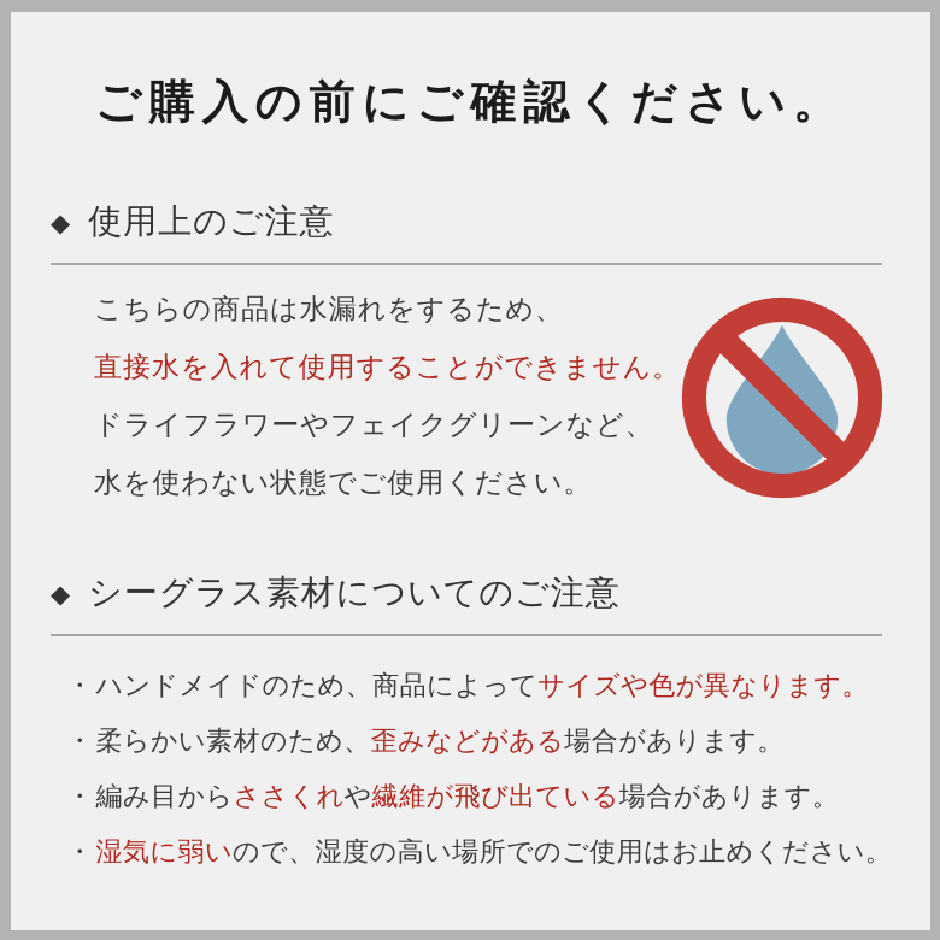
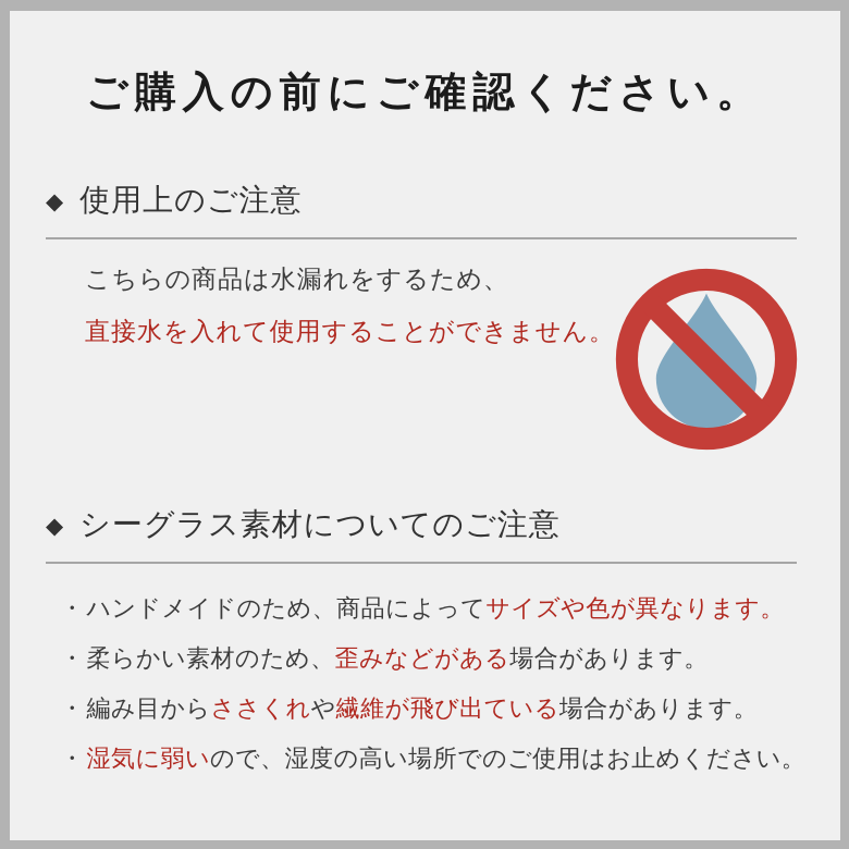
  ご購入の前にご確認ください。
  ◆
  使用上のご注意
  こちらの商品は水漏れをするため、
  直接水を入れて使用することができません。
- ドライフラワーやフェイクグリーンなど、
- 水を使わない状態でご使用ください。
  ◆
  シーグラス素材についてのご注意
  ・
  ハンドメイドのため、商品によってサイズや色が異なります。
  ・
  柔らかい素材のため、歪みなどがある場合があります。
  ・
  編み目からささくれや繊維が飛び出ている場合があります。
  ・
  湿気に弱いので、湿度の高い場所でのご使用はお止めください。
